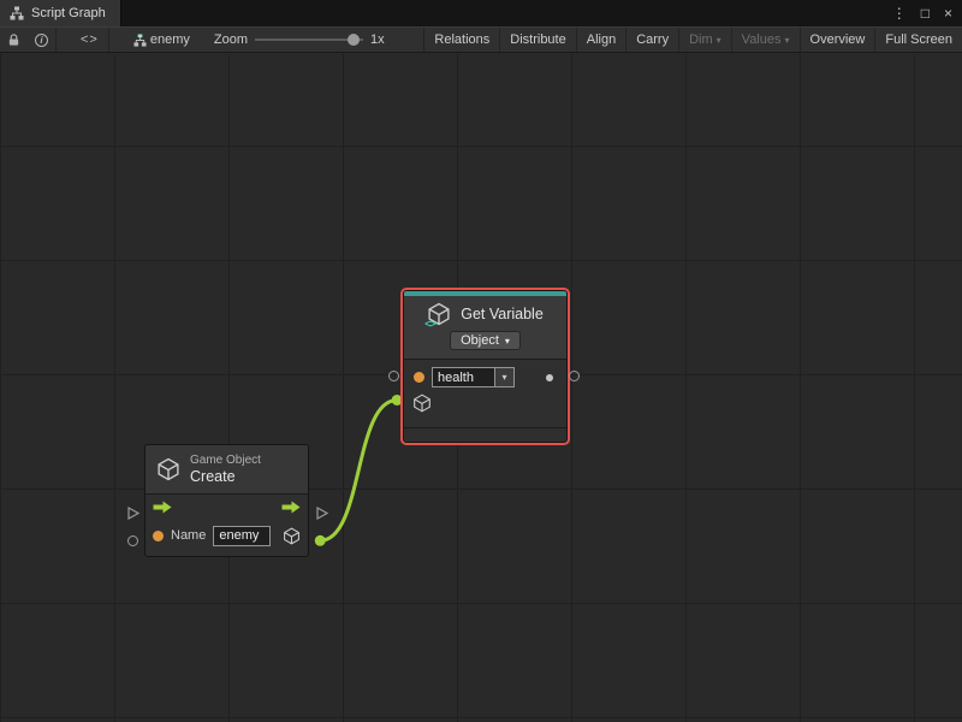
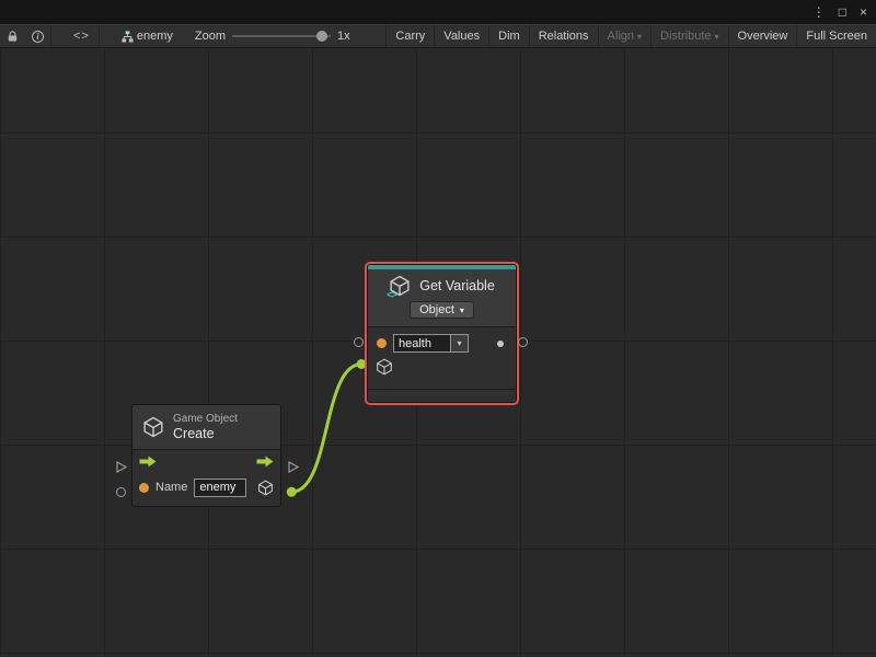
- Script Graph
  ⋮
  □
  ×
  i
  <>
  enemy
  Zoom
  1x
- Relations
+ Carry
- Distribute
+ Values
- Align
+ Dim
- Carry
+ Relations
- Dim
+ Align
  ▾
- Values
+ Distribute
  ▾
  Overview
  Full Screen
  Game Object
  Create
  Name
  enemy
  <>
  Get Variable
  Object
  ▾
  health
  ▾
